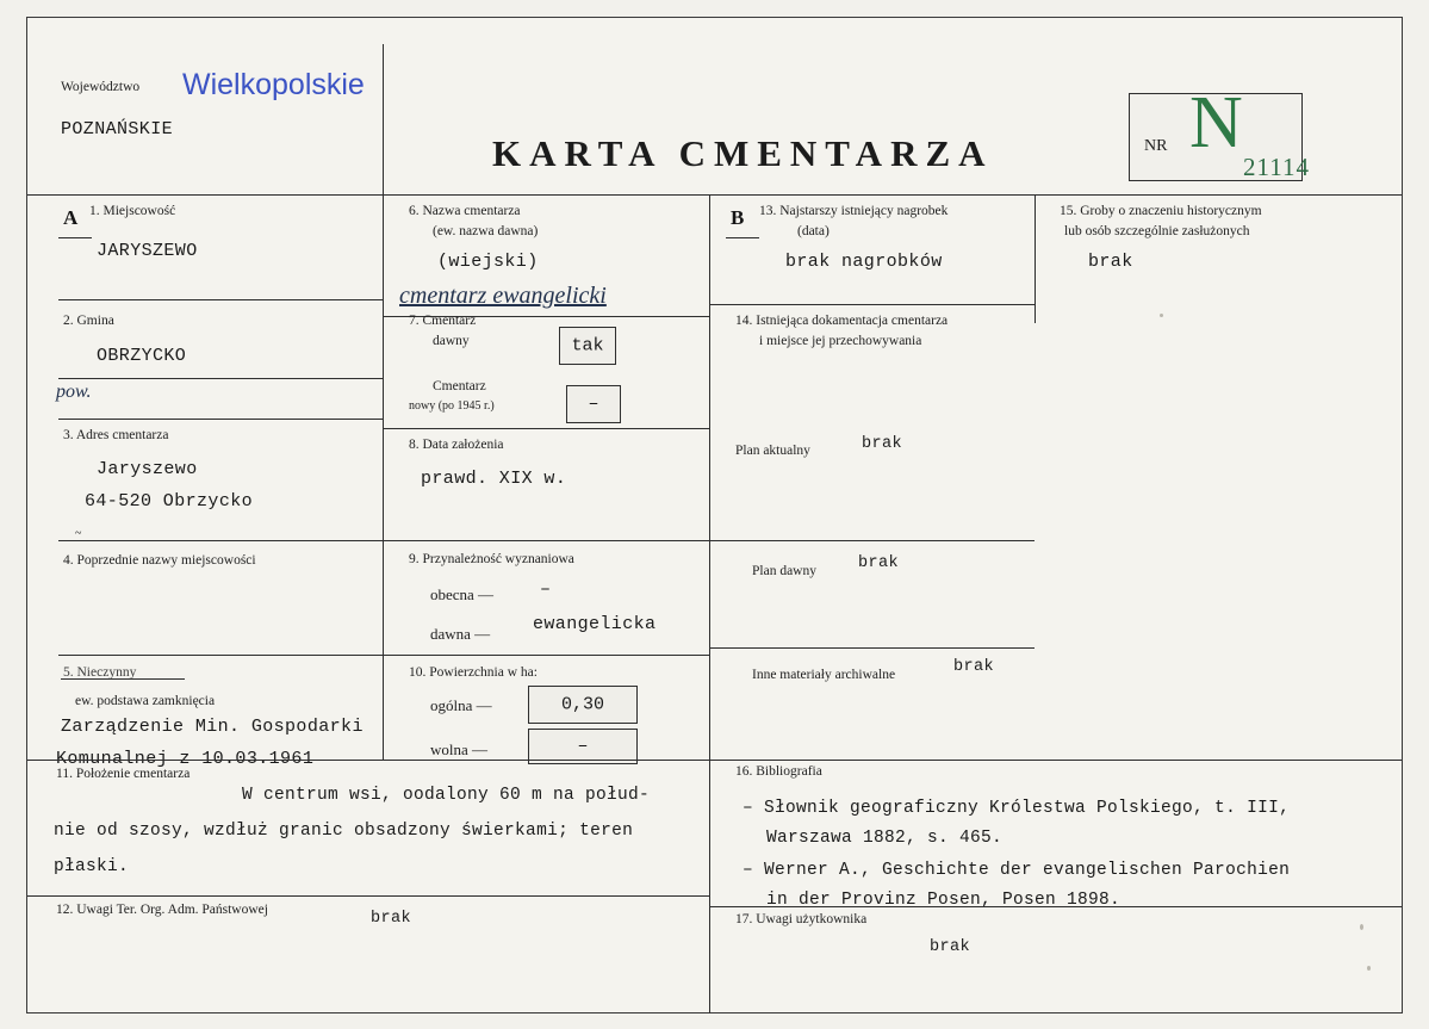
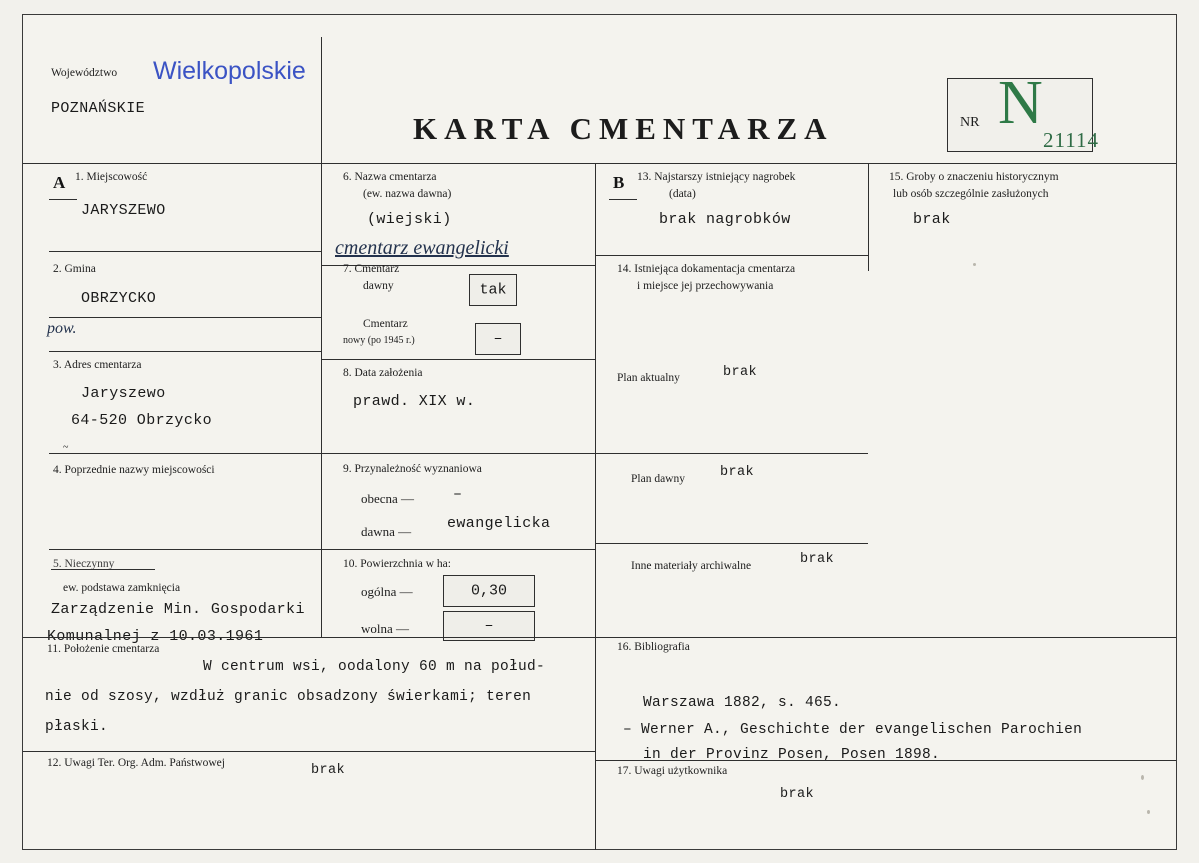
  Województwo
  POZNAŃSKIE
  Wielkopolskie
  KARTA CMENTARZA
  NR
  N
  21114
  A
  1. Miejscowość
  JARYSZEWO
  2. Gmina
  OBRZYCKO
  pow.
  3. Adres cmentarza
  Jaryszewo
  64-520 Obrzycko
  ~
  4. Poprzednie nazwy miejscowości
  5. Nieczynny
  ew. podstawa zamknięcia
  Zarządzenie Min. Gospodarki
  6. Nazwa cmentarza
  (ew. nazwa dawna)
  (wiejski)
  cmentarz ewangelicki
  7. Cmentarz
  dawny
  tak
  Cmentarz
  nowy (po 1945 r.)
  –
  8. Data założenia
  prawd. XIX w.
  9. Przynależność wyznaniowa
  obecna —
  –
  dawna —
  ewangelicka
  10. Powierzchnia w ha:
  ogólna —
  0,30
  wolna —
  –
  B
  13. Najstarszy istniejący nagrobek
  (data)
  brak nagrobków
  14. Istniejąca dokamentacja cmentarza
  i miejsce jej przechowywania
  Plan aktualny
  brak
  Plan dawny
  brak
  Inne materiały archiwalne
  brak
  15. Groby o znaczeniu historycznym
  lub osób szczególnie zasłużonych
  brak
  11. Położenie cmentarza
  W centrum wsi, oodalony 60 m na połud-
  nie od szosy, wzdłuż granic obsadzony świerkami; teren
  płaski.
  16. Bibliografia
- – Słownik geograficzny Królestwa Polskiego, t. III,
  Warszawa 1882, s. 465.
  – Werner A., Geschichte der evangelischen Parochien
  in der Provinz Posen, Posen 1898.
  12. Uwagi Ter. Org. Adm. Państwowej
  brak
  17. Uwagi użytkownika
  brak
